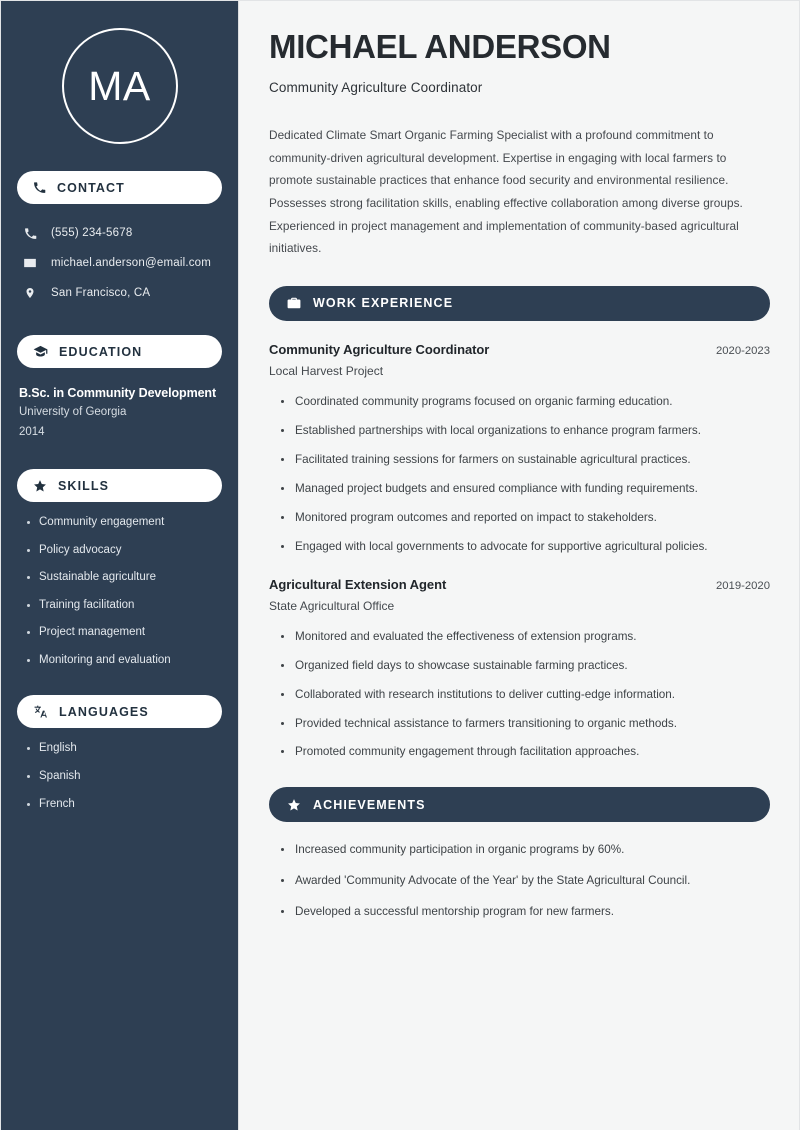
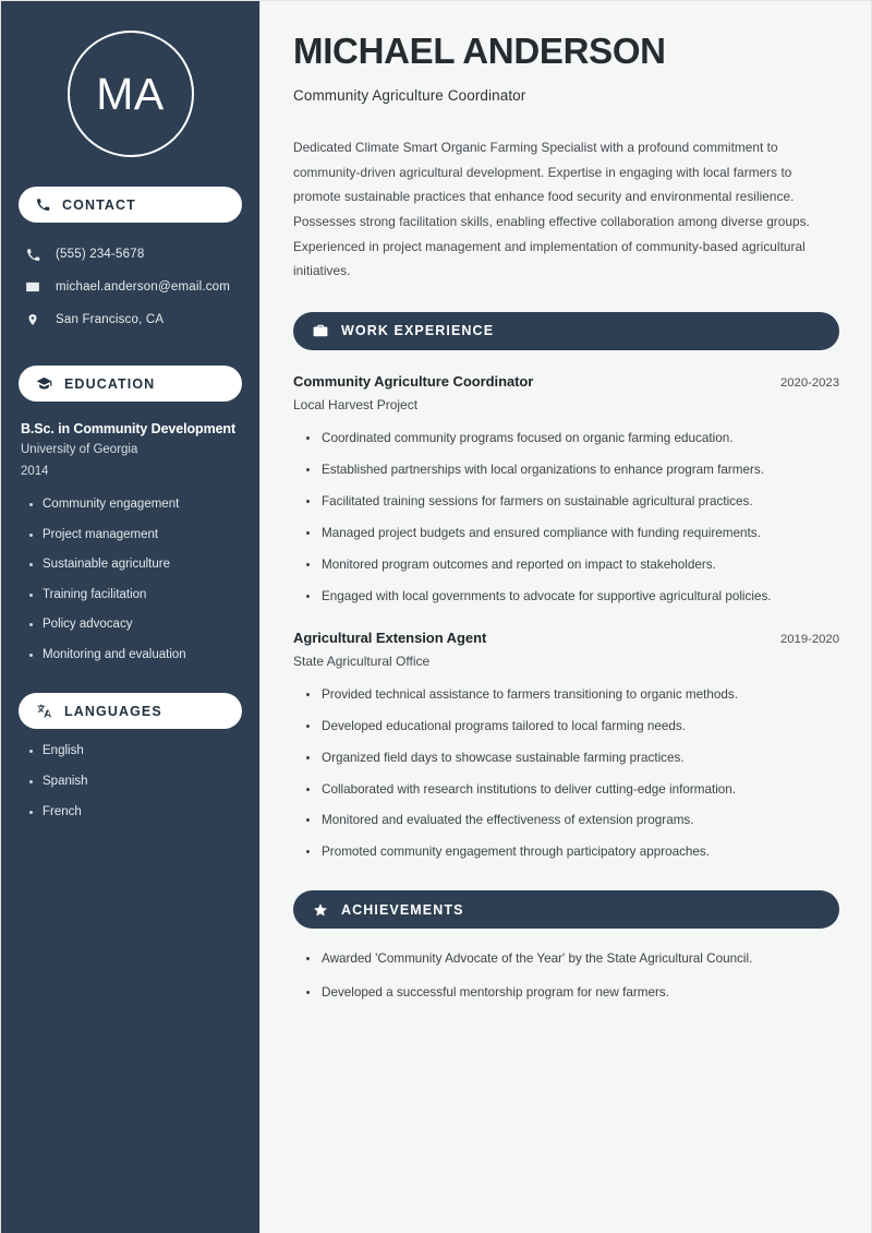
  MA
  CONTACT
  (555) 234-5678
  michael.anderson@email.com
  San Francisco, CA
  EDUCATION
  B.Sc. in Community Development
  University of Georgia
  2014
- SKILLS
  Community engagement
- Policy advocacy
+ Project management
  Sustainable agriculture
  Training facilitation
- Project management
+ Policy advocacy
  Monitoring and evaluation
  LANGUAGES
  English
  Spanish
  French
  MICHAEL ANDERSON
  Community Agriculture Coordinator
  Dedicated Climate Smart Organic Farming Specialist with a profound commitment to community-driven agricultural development. Expertise in engaging with local farmers to promote sustainable practices that enhance food security and environmental resilience. Possesses strong facilitation skills, enabling effective collaboration among diverse groups. Experienced in project management and implementation of community-based agricultural initiatives.
  WORK EXPERIENCE
  Community Agriculture Coordinator
  2020-2023
  Local Harvest Project
  Coordinated community programs focused on organic farming education.
  Established partnerships with local organizations to enhance program farmers.
  Facilitated training sessions for farmers on sustainable agricultural practices.
  Managed project budgets and ensured compliance with funding requirements.
  Monitored program outcomes and reported on impact to stakeholders.
  Engaged with local governments to advocate for supportive agricultural policies.
  Agricultural Extension Agent
  2019-2020
  State Agricultural Office
- Monitored and evaluated the effectiveness of extension programs.
+ Provided technical assistance to farmers transitioning to organic methods.
+ Developed educational programs tailored to local farming needs.
  Organized field days to showcase sustainable farming practices.
  Collaborated with research institutions to deliver cutting-edge information.
- Provided technical assistance to farmers transitioning to organic methods.
+ Monitored and evaluated the effectiveness of extension programs.
- Promoted community engagement through facilitation approaches.
+ Promoted community engagement through participatory approaches.
  ACHIEVEMENTS
- Increased community participation in organic programs by 60%.
  Awarded 'Community Advocate of the Year' by the State Agricultural Council.
  Developed a successful mentorship program for new farmers.
